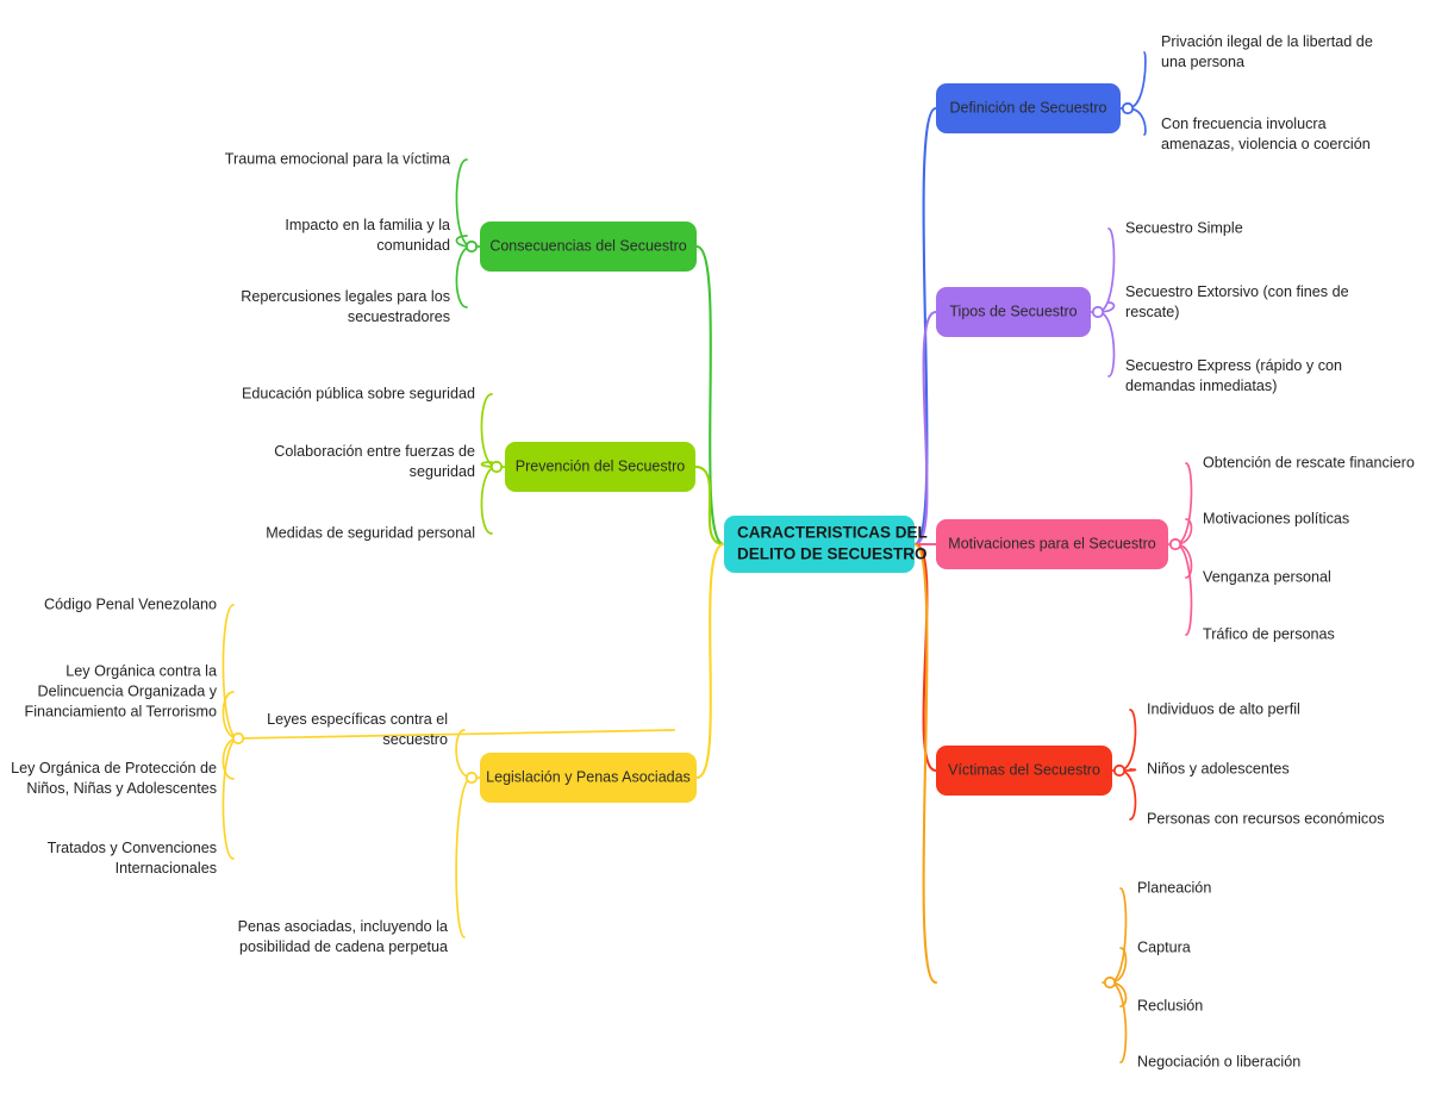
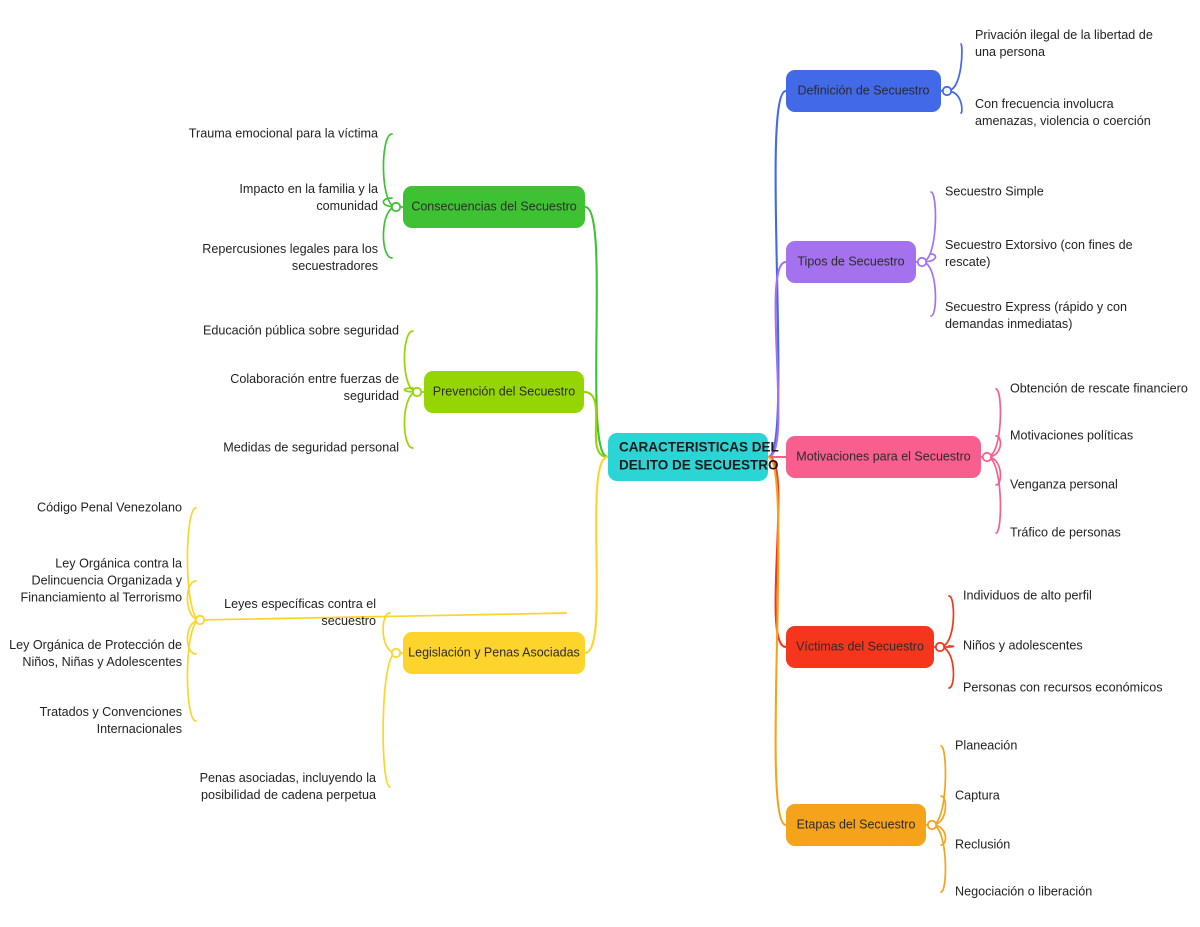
  CARACTERISTICAS DEL
  DELITO DE SECUESTRO
  Definición de Secuestro
  Privación ilegal de la libertad de
  una persona
  Con frecuencia involucra
  amenazas, violencia o coerción
  Tipos de Secuestro
  Secuestro Simple
  Secuestro Extorsivo (con fines de
  rescate)
  Secuestro Express (rápido y con
  demandas inmediatas)
  Motivaciones para el Secuestro
  Obtención de rescate financiero
  Motivaciones políticas
  Venganza personal
  Tráfico de personas
  Víctimas del Secuestro
  Individuos de alto perfil
  Niños y adolescentes
  Personas con recursos económicos
+ Etapas del Secuestro
  Planeación
  Captura
  Reclusión
  Negociación o liberación
  Consecuencias del Secuestro
  Trauma emocional para la víctima
  Impacto en la familia y la
  comunidad
  Repercusiones legales para los
  secuestradores
  Prevención del Secuestro
  Educación pública sobre seguridad
  Colaboración entre fuerzas de
  seguridad
  Medidas de seguridad personal
  Legislación y Penas Asociadas
  Leyes específicas contra el
  secuestro
  Código Penal Venezolano
  Ley Orgánica contra la
  Delincuencia Organizada y
  Financiamiento al Terrorismo
  Ley Orgánica de Protección de
  Niños, Niñas y Adolescentes
  Tratados y Convenciones
  Internacionales
  Penas asociadas, incluyendo la
  posibilidad de cadena perpetua
